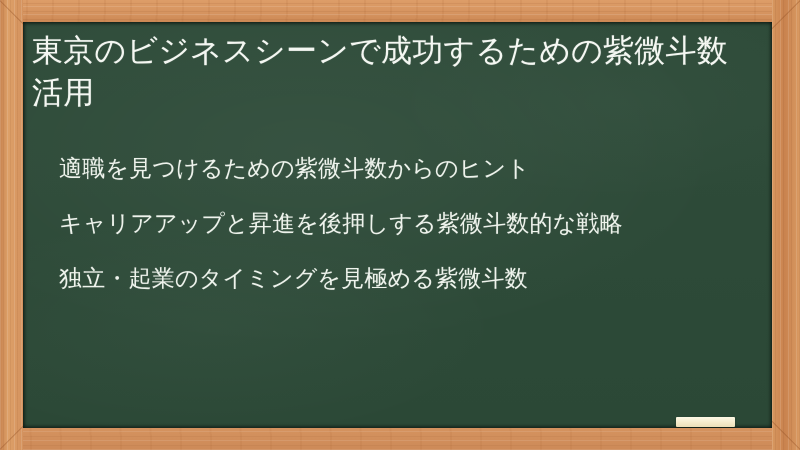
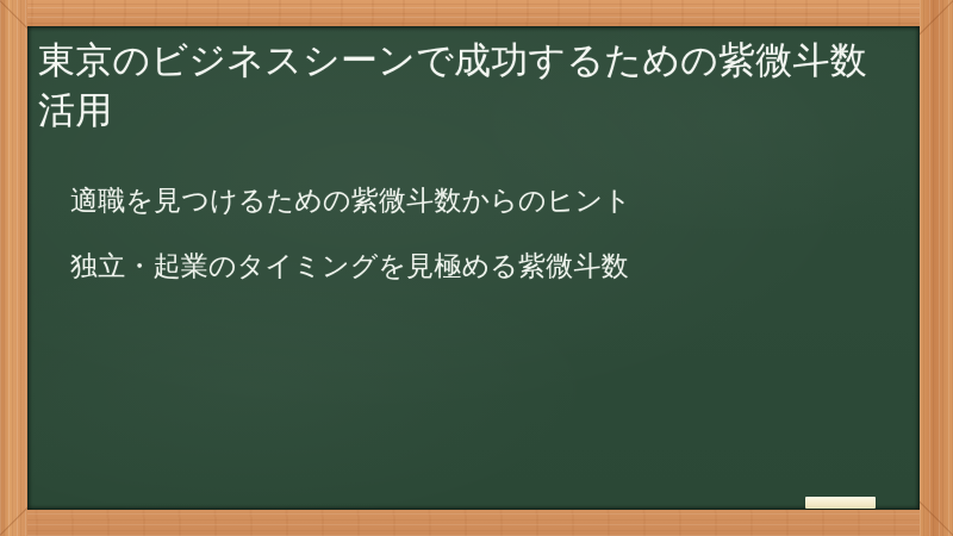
  東京のビジネスシーンで成功するための紫微斗数活用
  適職を見つけるための紫微斗数からのヒント
- キャリアアップと昇進を後押しする紫微斗数的な戦略
  独立・起業のタイミングを見極める紫微斗数
